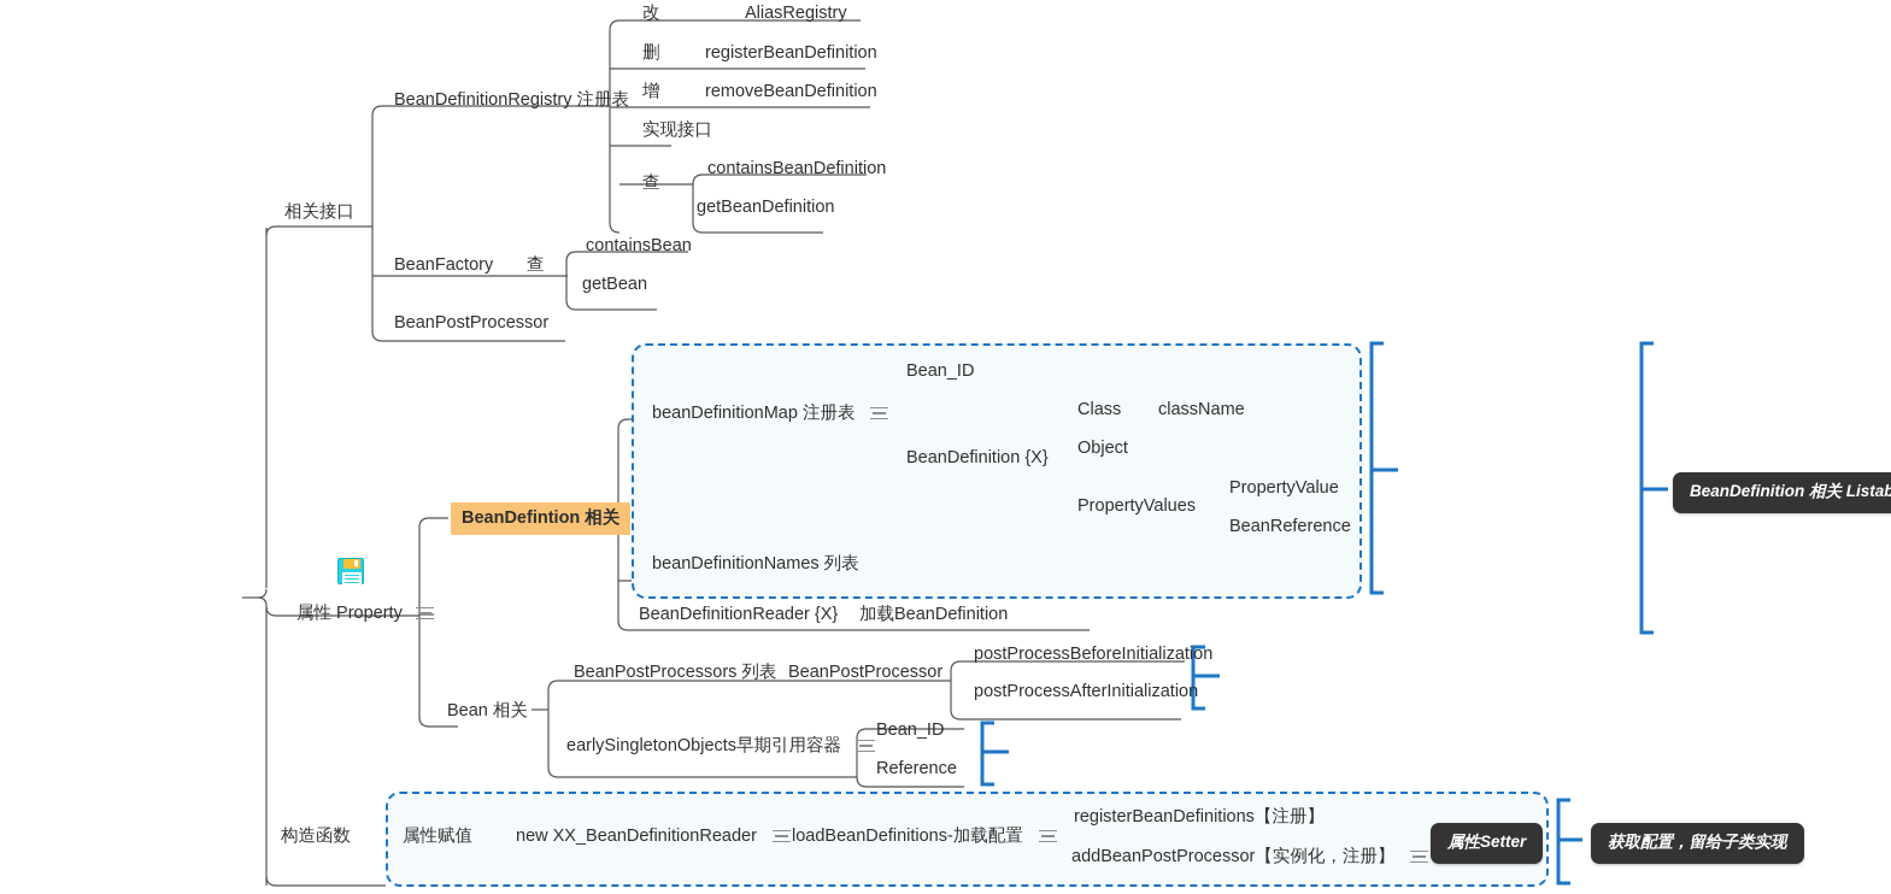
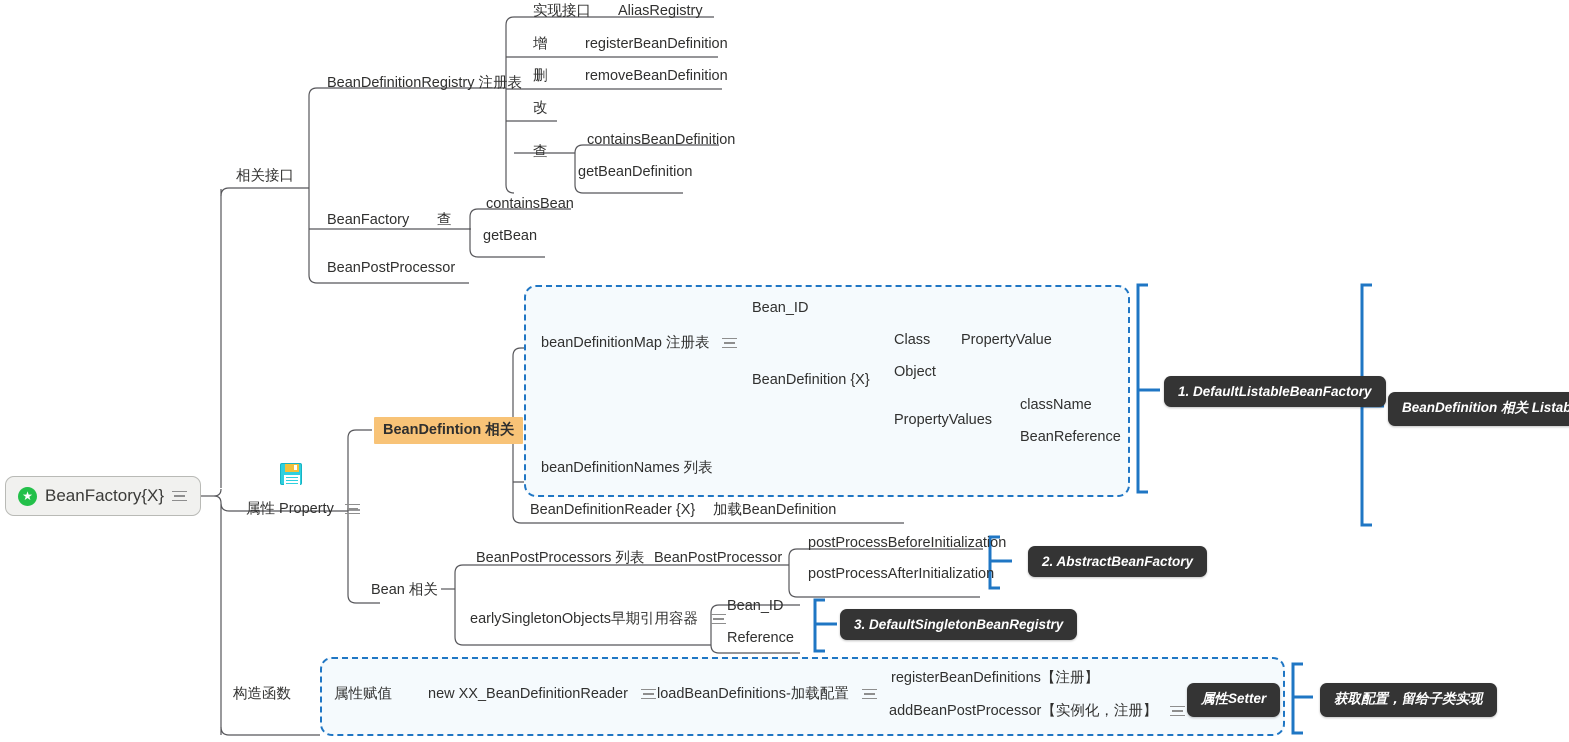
+ ★
+ BeanFactory{X}
  相关接口
  属性 Property
  构造函数
  BeanDefinitionRegistry 注册表
  BeanFactory
  BeanPostProcessor
- 改
+ 实现接口
  AliasRegistry
- 删
+ 增
  registerBeanDefinition
- 增
+ 删
  removeBeanDefinition
- 实现接口
+ 改
  查
  containsBeanDefinition
  getBeanDefinition
  查
  containsBean
  getBean
  BeanDefintion 相关
  Bean 相关
  beanDefinitionMap 注册表
  beanDefinitionNames 列表
  BeanDefinitionReader {X}
  加载BeanDefinition
  Bean_ID
  BeanDefinition {X}
  Class
- className
+ PropertyValue
  Object
  PropertyValues
- PropertyValue
+ className
  BeanReference
  BeanPostProcessors 列表
  BeanPostProcessor
  postProcessBeforeInitialization
  postProcessAfterInitialization
  earlySingletonObjects早期引用容器
  Bean_ID
  Reference
  属性赋值
  new XX_BeanDefinitionReader
  loadBeanDefinitions-加载配置
  registerBeanDefinitions【注册】
  addBeanPostProcessor【实例化，注册】
+ 1. DefaultListableBeanFactory
+ 2. AbstractBeanFactory
+ 3. DefaultSingletonBeanRegistry
  BeanDefinition 相关 Listab
  属性Setter
  获取配置，留给子类实现
